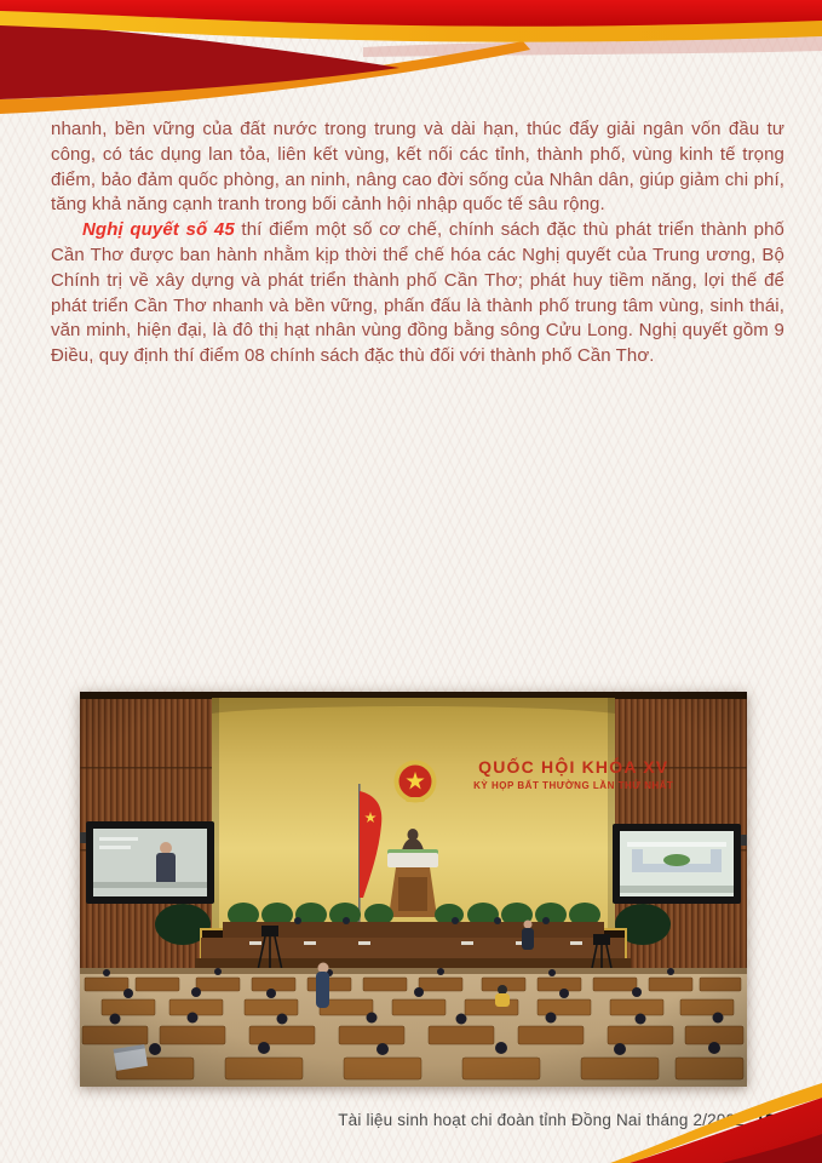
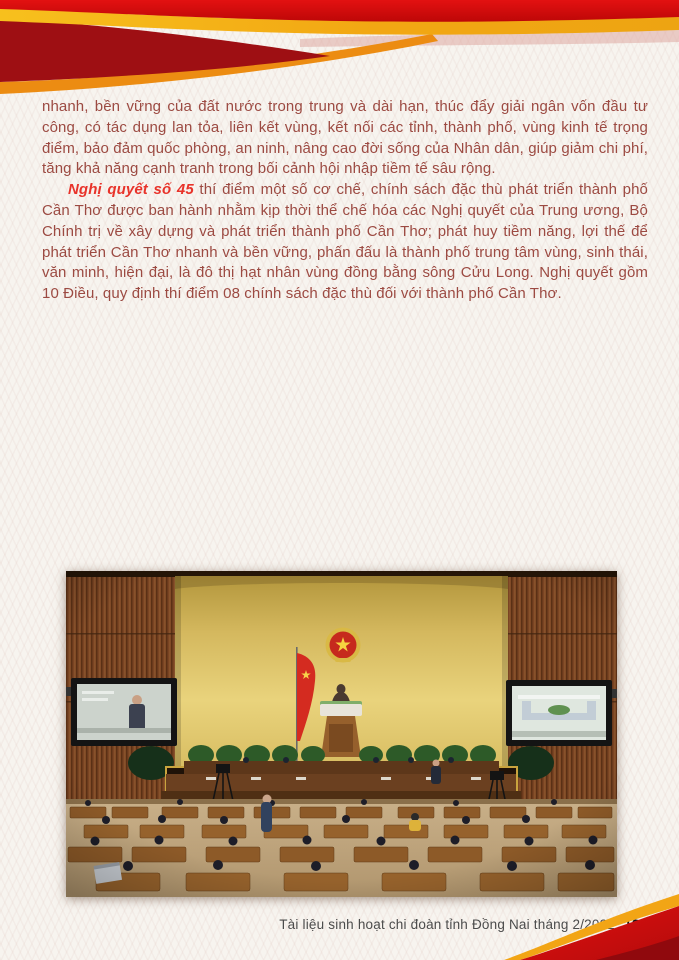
- nhanh, bền vững của đất nước trong trung và dài hạn, thúc đẩy giải ngân vốn đầu tư công, có tác dụng lan tỏa, liên kết vùng, kết nối các tỉnh, thành phố, vùng kinh tế trọng điểm, bảo đảm quốc phòng, an ninh, nâng cao đời sống của Nhân dân, giúp giảm chi phí, tăng khả năng cạnh tranh trong bối cảnh hội nhập quốc tế sâu rộng.
+ nhanh, bền vững của đất nước trong trung và dài hạn, thúc đẩy giải ngân vốn đầu tư công, có tác dụng lan tỏa, liên kết vùng, kết nối các tỉnh, thành phố, vùng kinh tế trọng điểm, bảo đảm quốc phòng, an ninh, nâng cao đời sống của Nhân dân, giúp giảm chi phí, tăng khả năng cạnh tranh trong bối cảnh hội nhập tiềm tế sâu rộng.
- Nghị quyết số 45 thí điểm một số cơ chế, chính sách đặc thù phát triển thành phố Cần Thơ được ban hành nhằm kịp thời thể chế hóa các Nghị quyết của Trung ương, Bộ Chính trị về xây dựng và phát triển thành phố Cần Thơ; phát huy tiềm năng, lợi thế để phát triển Cần Thơ nhanh và bền vững, phấn đấu là thành phố trung tâm vùng, sinh thái, văn minh, hiện đại, là đô thị hạt nhân vùng đồng bằng sông Cửu Long. Nghị quyết gồm 9 Điều, quy định thí điểm 08 chính sách đặc thù đối với thành phố Cần Thơ.
+ Nghị quyết số 45 thí điểm một số cơ chế, chính sách đặc thù phát triển thành phố Cần Thơ được ban hành nhằm kịp thời thể chế hóa các Nghị quyết của Trung ương, Bộ Chính trị về xây dựng và phát triển thành phố Cần Thơ; phát huy tiềm năng, lợi thế để phát triển Cần Thơ nhanh và bền vững, phấn đấu là thành phố trung tâm vùng, sinh thái, văn minh, hiện đại, là đô thị hạt nhân vùng đồng bằng sông Cửu Long. Nghị quyết gồm 10 Điều, quy định thí điểm 08 chính sách đặc thù đối với thành phố Cần Thơ.
- QUỐC HỘI KHÓA XV
- KỲ HỌP BẤT THƯỜNG LẦN THỨ NHẤT
  Tài liệu sinh hoạt chi đoàn tỉnh Đồng Nai tháng 2/2
